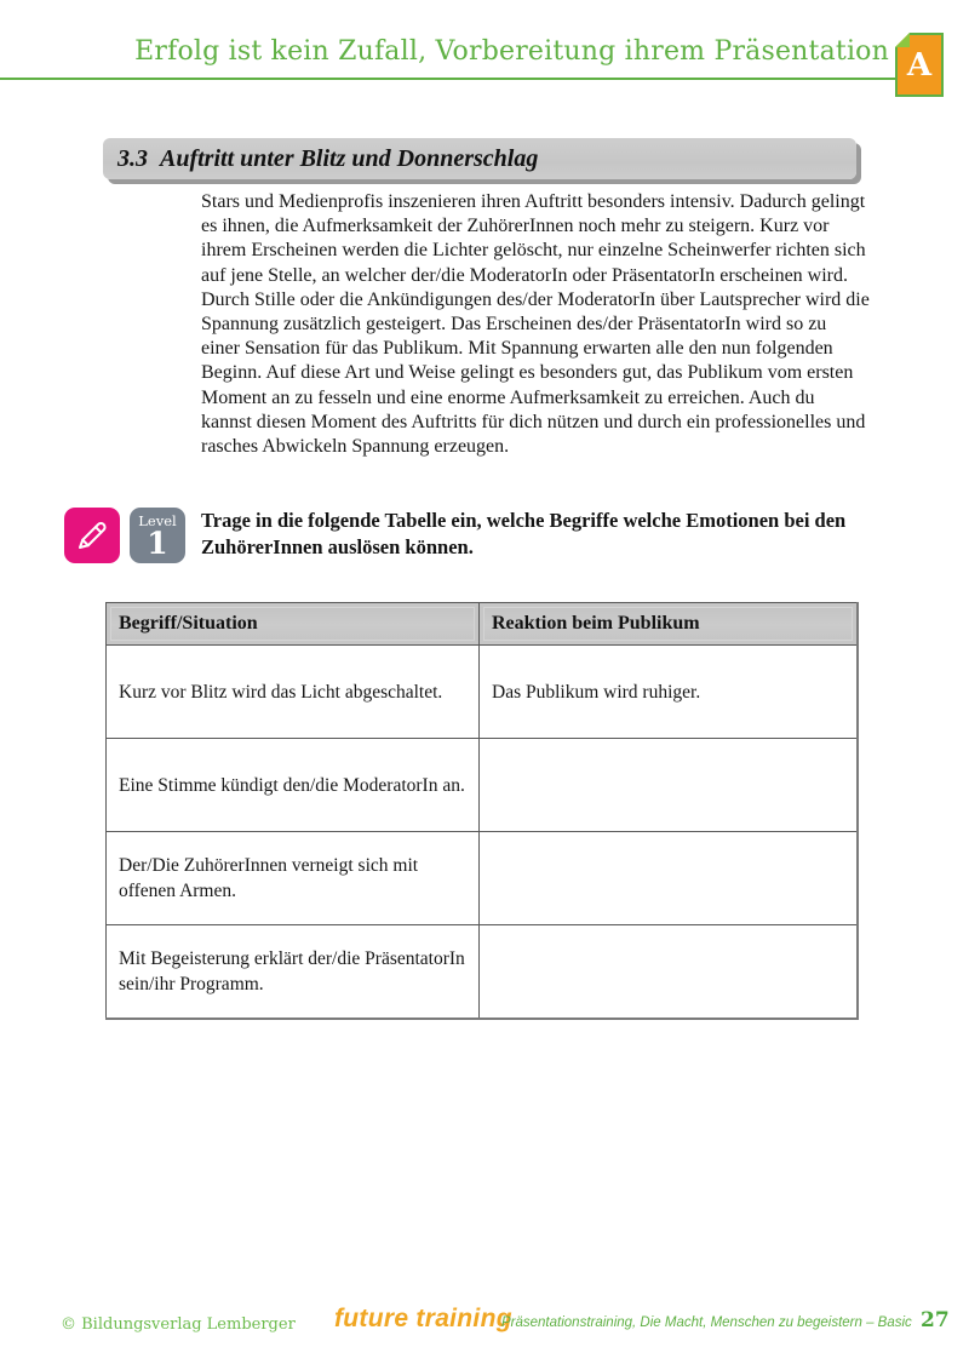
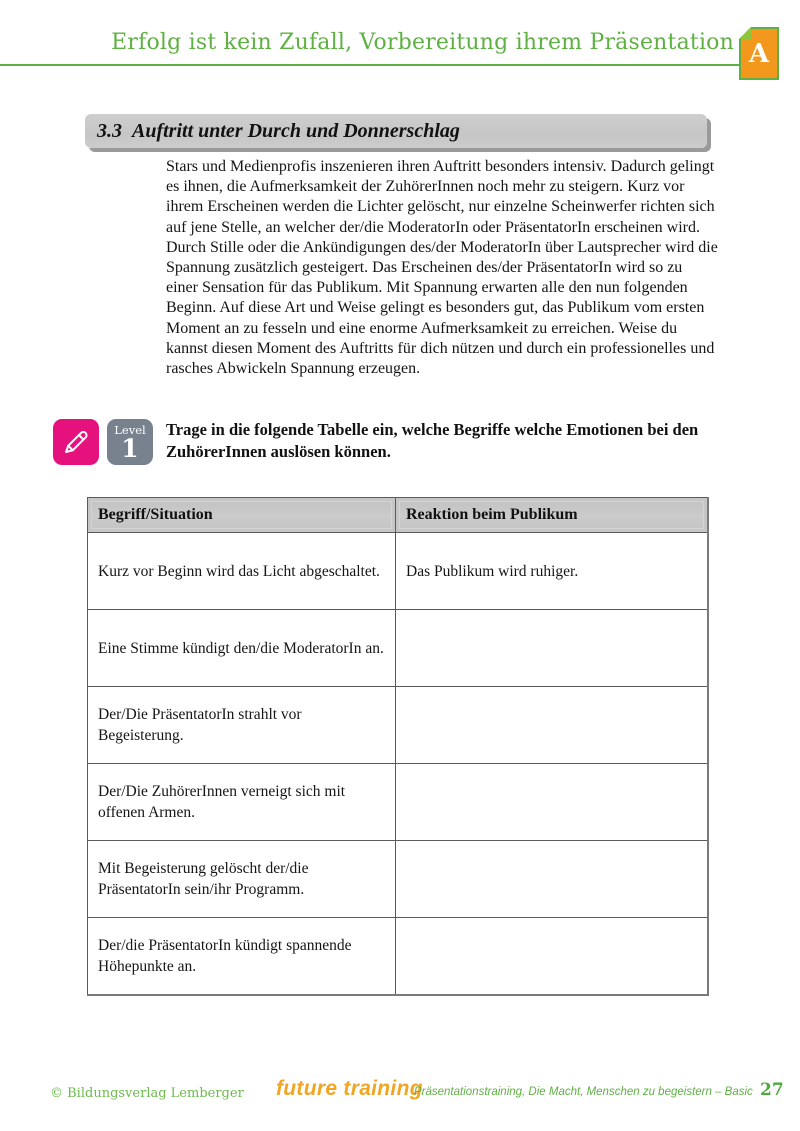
  Erfolg ist kein Zufall, Vorbereitung ihrem Präsentation
  A
  3.3
- Auftritt unter Blitz und Donnerschlag
+ Auftritt unter Durch und Donnerschlag
- Stars und Medienprofis inszenieren ihren Auftritt besonders intensiv. Dadurch gelingt es ihnen, die Aufmerksamkeit der ZuhörerInnen noch mehr zu steigern. Kurz vor ihrem Erscheinen werden die Lichter gelöscht, nur einzelne Scheinwerfer richten sich auf jene Stelle, an welcher der/die ModeratorIn oder PräsentatorIn erscheinen wird. Durch Stille oder die Ankündigungen des/der ModeratorIn über Lautsprecher wird die Spannung zusätzlich gesteigert. Das Erscheinen des/der PräsentatorIn wird so zu einer Sensation für das Publikum. Mit Spannung erwarten alle den nun folgenden Beginn. Auf diese Art und Weise gelingt es besonders gut, das Publikum vom ersten Moment an zu fesseln und eine enorme Aufmerksamkeit zu erreichen. Auch du kannst diesen Moment des Auftritts für dich nützen und durch ein professionelles und rasches Abwickeln Spannung erzeugen.
+ Stars und Medienprofis inszenieren ihren Auftritt besonders intensiv. Dadurch gelingt es ihnen, die Aufmerksamkeit der ZuhörerInnen noch mehr zu steigern. Kurz vor ihrem Erscheinen werden die Lichter gelöscht, nur einzelne Scheinwerfer richten sich auf jene Stelle, an welcher der/die ModeratorIn oder PräsentatorIn erscheinen wird. Durch Stille oder die Ankündigungen des/der ModeratorIn über Lautsprecher wird die Spannung zusätzlich gesteigert. Das Erscheinen des/der PräsentatorIn wird so zu einer Sensation für das Publikum. Mit Spannung erwarten alle den nun folgenden Beginn. Auf diese Art und Weise gelingt es besonders gut, das Publikum vom ersten Moment an zu fesseln und eine enorme Aufmerksamkeit zu erreichen. Weise du kannst diesen Moment des Auftritts für dich nützen und durch ein professionelles und rasches Abwickeln Spannung erzeugen.
  Level
  1
  Trage in die folgende Tabelle ein, welche Begriffe welche Emotionen bei den ZuhörerInnen auslösen können.
  Begriff/Situation	Reaktion beim Publikum
- Kurz vor Blitz wird das Licht abgeschaltet.	Das Publikum wird ruhiger.
+ Kurz vor Beginn wird das Licht abgeschaltet.	Das Publikum wird ruhiger.
  Eine Stimme kündigt den/die ModeratorIn an.
+ Der/Die PräsentatorIn strahlt vor Begeisterung.
  Der/Die ZuhörerInnen verneigt sich mit offenen Armen.
- Mit Begeisterung erklärt der/die PräsentatorIn sein/ihr Programm.
+ Mit Begeisterung gelöscht der/die PräsentatorIn sein/ihr Programm.
+ Der/die PräsentatorIn kündigt spannende Höhepunkte an.
  © Bildungsverlag Lemberger
  future training
  Präsentationstraining, Die Macht, Menschen zu begeistern – Basic
  27
